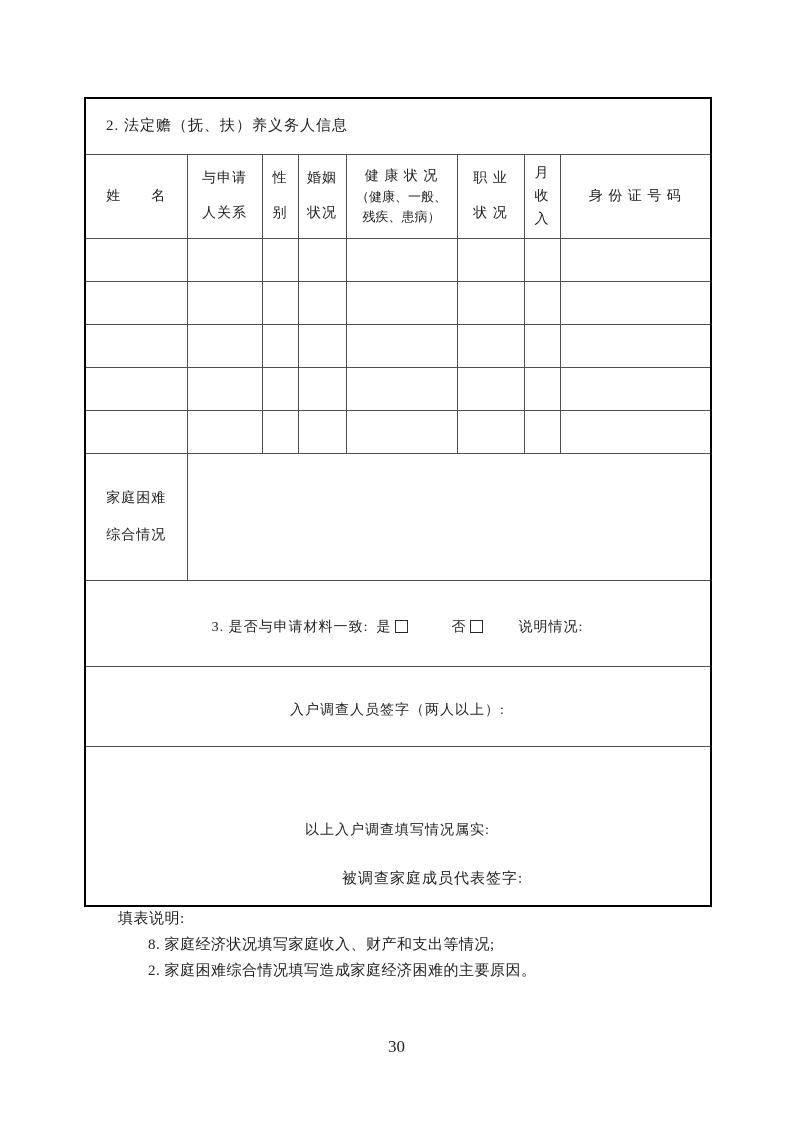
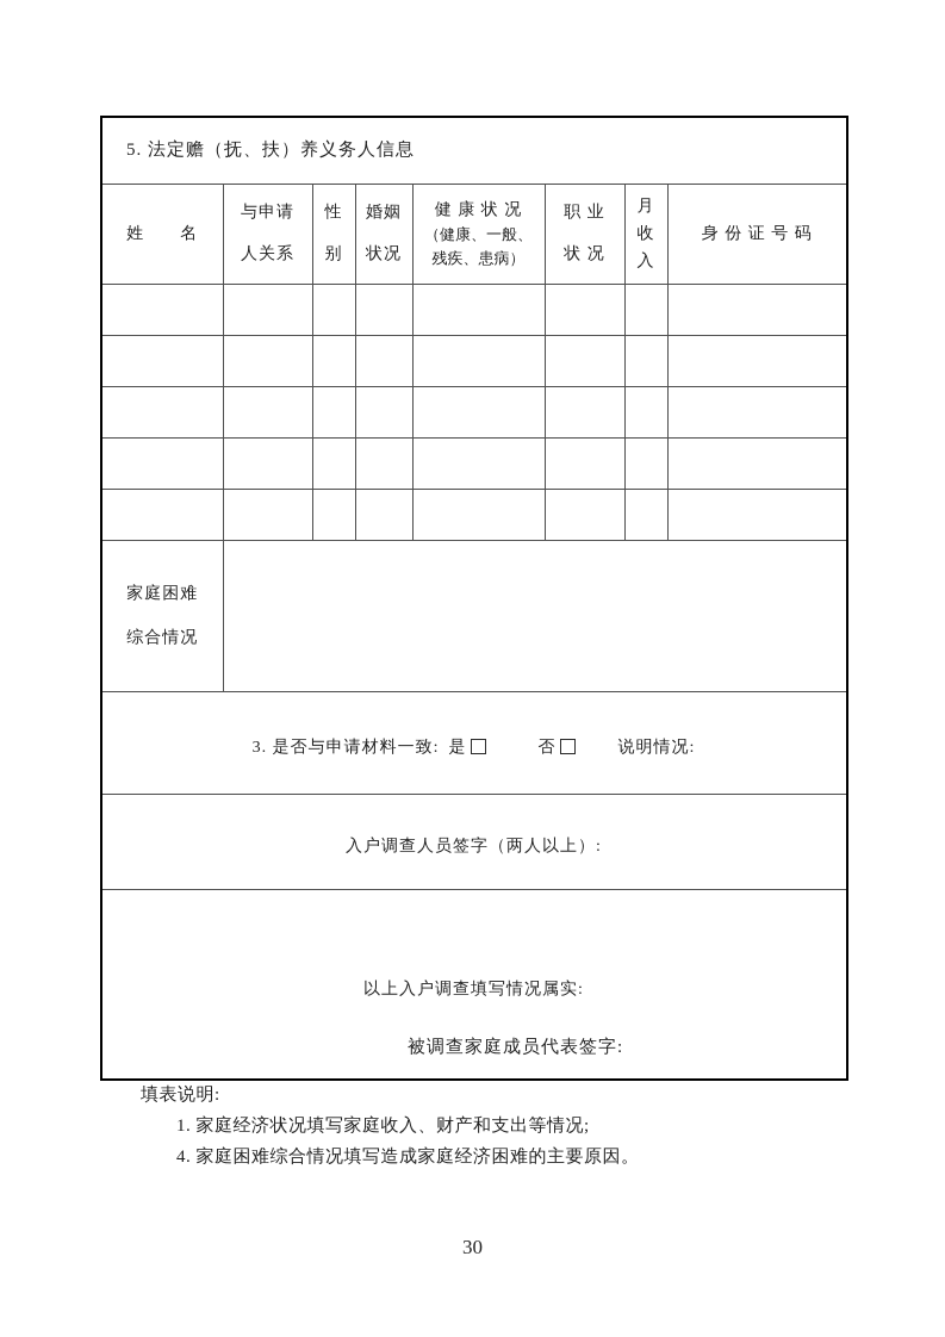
- 2. 法定赡（抚、扶）养义务人信息
+ 5. 法定赡（抚、扶）养义务人信息
  姓 名	与申请 人关系	性 别	婚姻 状况	健 康 状 况 （健康、一般、 残疾、患病）	职 业 状 况	月 收 入	身 份 证 号 码
  家庭困难 综合情况
  3. 是否与申请材料一致: 是 否 说明情况:
  入户调查人员签字（两人以上）:
  以上入户调查填写情况属实: 被调查家庭成员代表签字:
  填表说明:
- 8. 家庭经济状况填写家庭收入、财产和支出等情况;
+ 1. 家庭经济状况填写家庭收入、财产和支出等情况;
- 2. 家庭困难综合情况填写造成家庭经济困难的主要原因。
+ 4. 家庭困难综合情况填写造成家庭经济困难的主要原因。
  30
